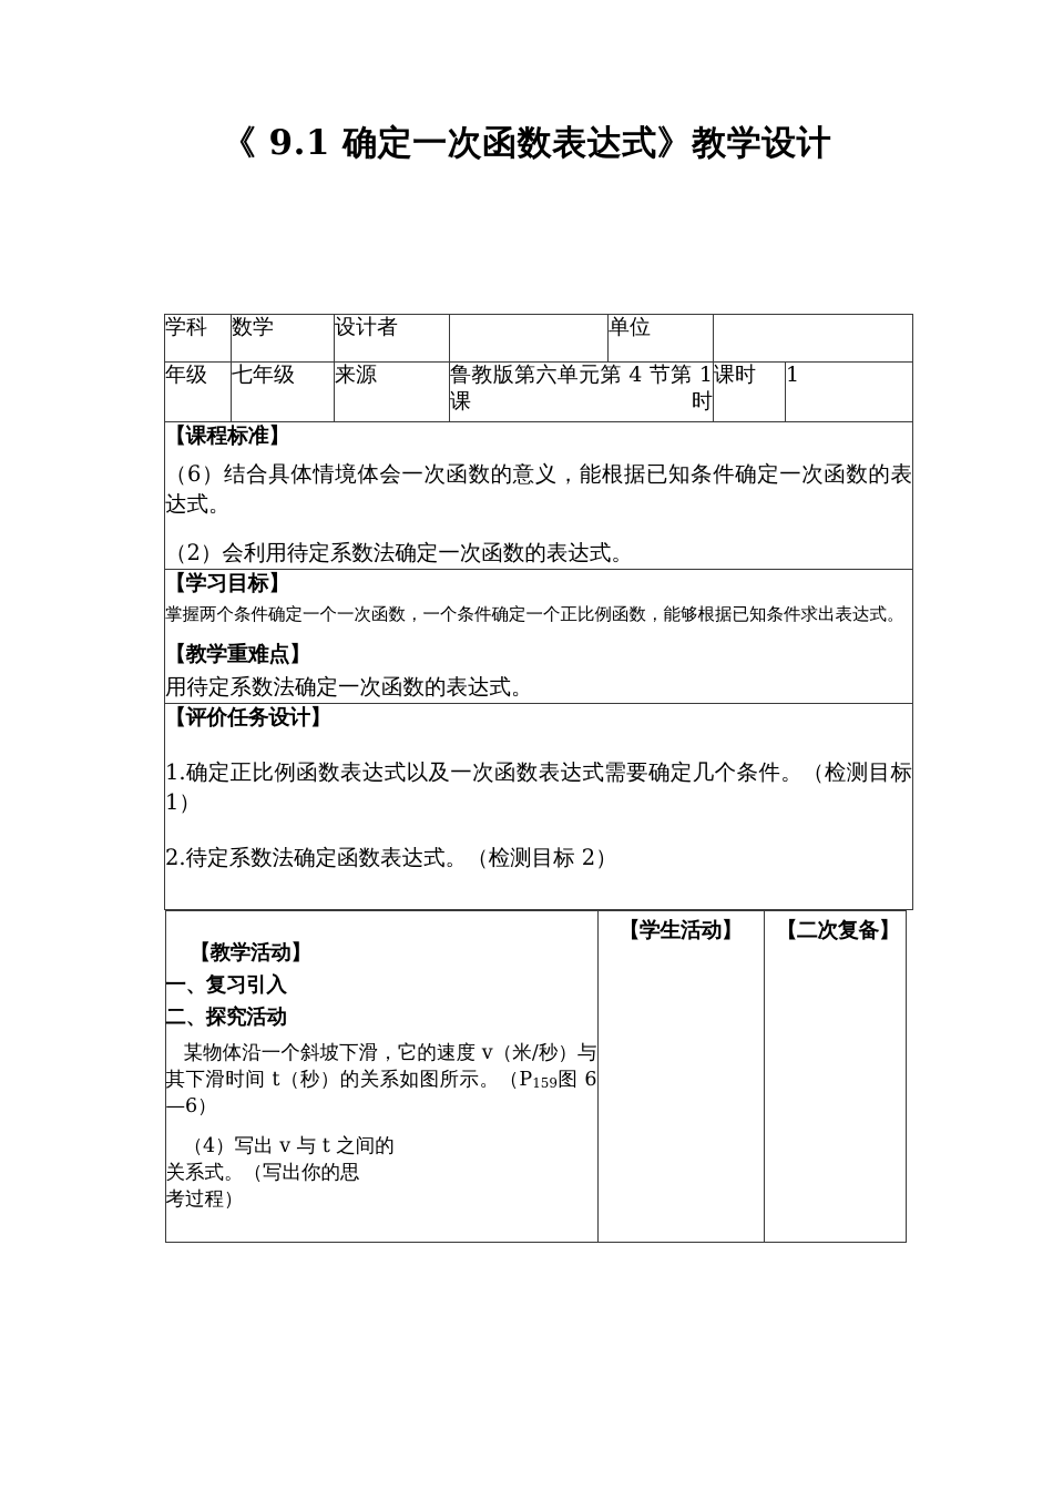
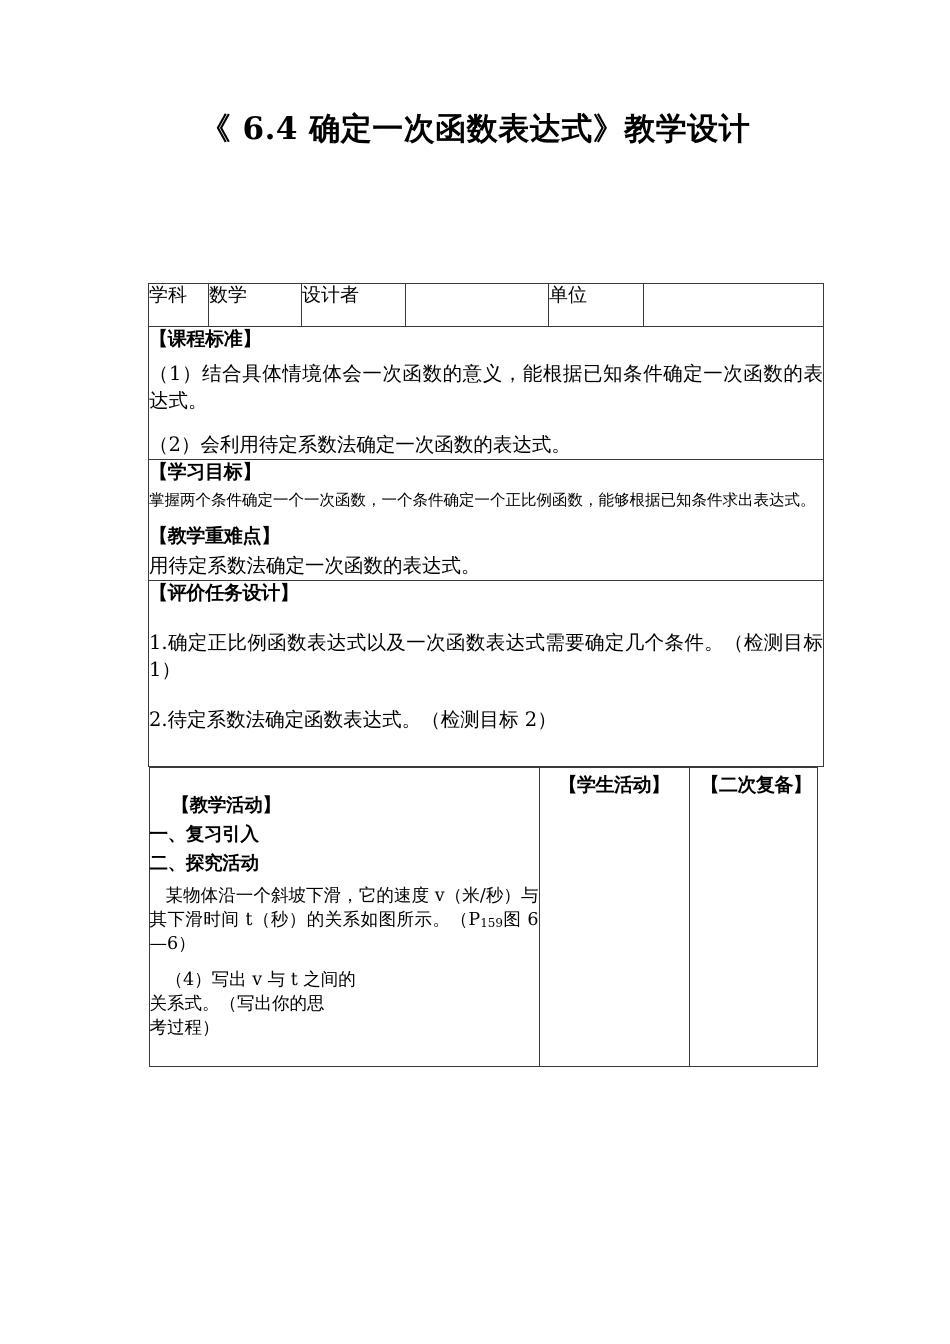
- 《 9.1 确定一次函数表达式》教学设计
+ 《 6.4 确定一次函数表达式》教学设计
  学科	数学	设计者		单位
- 年级	七年级	来源	鲁教版第六单元第 4 节第 1 课时	课时	1
- 【课程标准】 （6）结合具体情境体会一次函数的意义，能根据已知条件确定一次函数的表达式。 （2）会利用待定系数法确定一次函数的表达式。
+ 【课程标准】 （1）结合具体情境体会一次函数的意义，能根据已知条件确定一次函数的表达式。 （2）会利用待定系数法确定一次函数的表达式。
  【学习目标】 掌握两个条件确定一个一次函数，一个条件确定一个正比例函数，能够根据已知条件求出表达式。 【教学重难点】 用待定系数法确定一次函数的表达式。
  【评价任务设计】 1.确定正比例函数表达式以及一次函数表达式需要确定几个条件。（检测目标 1） 2.待定系数法确定函数表达式。（检测目标 2）
  【教学活动】 一、复习引入 二、探究活动 某物体沿一个斜坡下滑，它的速度 v（米/秒）与其下滑时间 t（秒）的关系如图所示。（P159图 6—6） （4）写出 v 与 t 之间的 关系式。（写出你的思 考过程）	【学生活动】	【二次复备】
